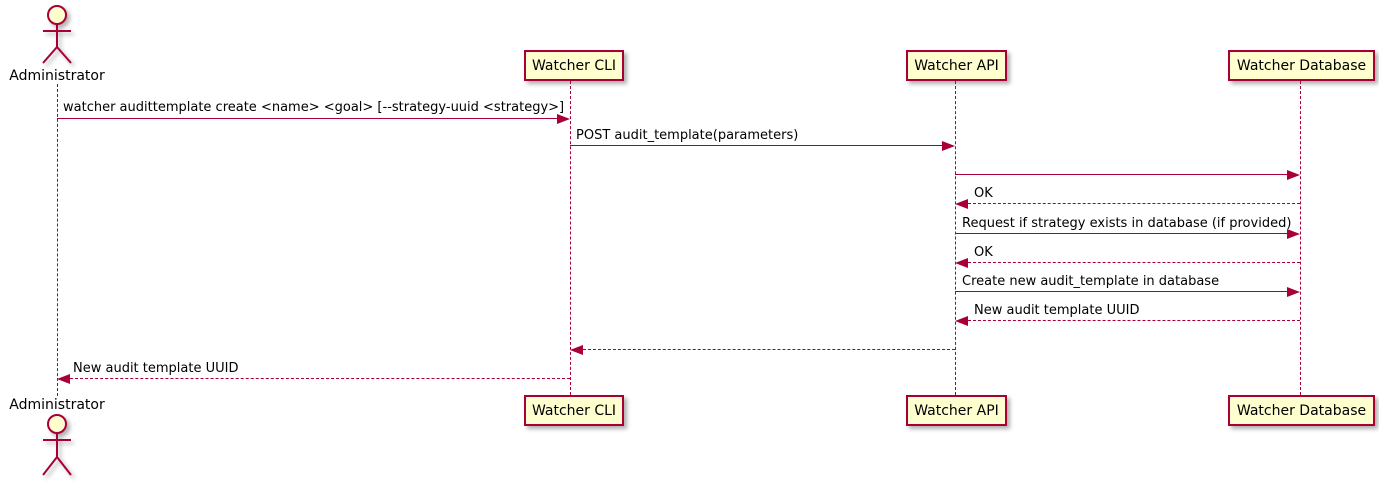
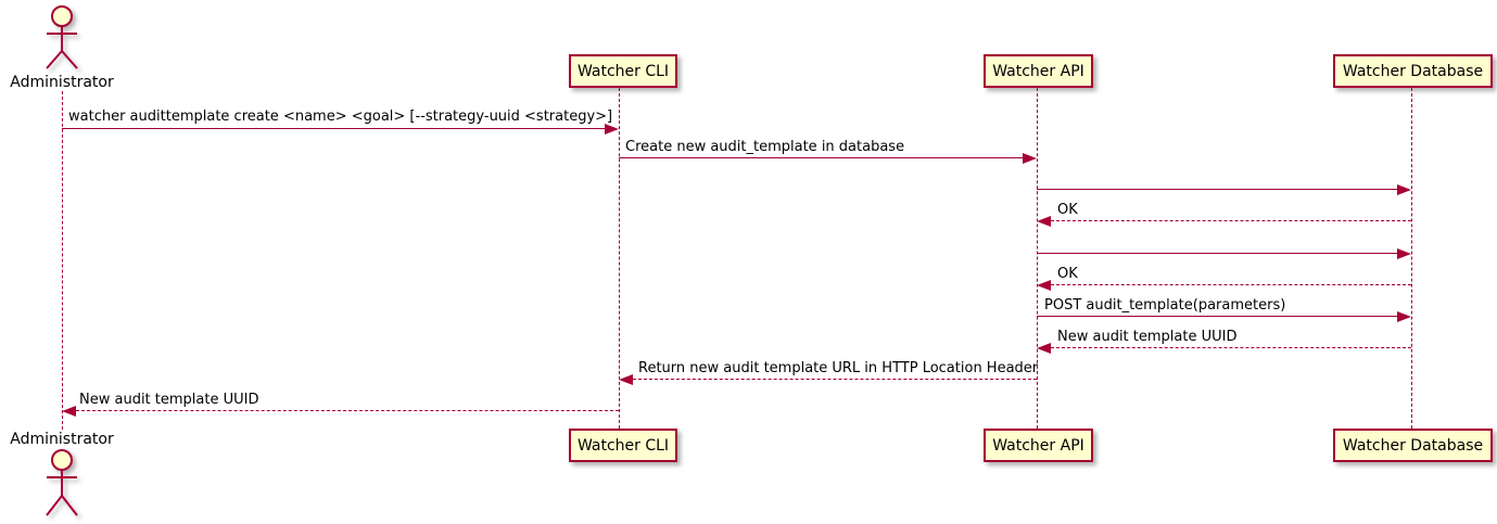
  Administrator
  Watcher CLI
  Watcher API
  Watcher Database
  watcher audittemplate create <name> <goal> [--strategy-uuid <strategy>]
- POST audit_template(parameters)
+ Create new audit_template in database
  OK
- Request if strategy exists in database (if provided)
  OK
- Create new audit_template in database
+ POST audit_template(parameters)
  New audit template UUID
+ Return new audit template URL in HTTP Location Header
  New audit template UUID
  Watcher CLI
  Watcher API
  Watcher Database
  Administrator
